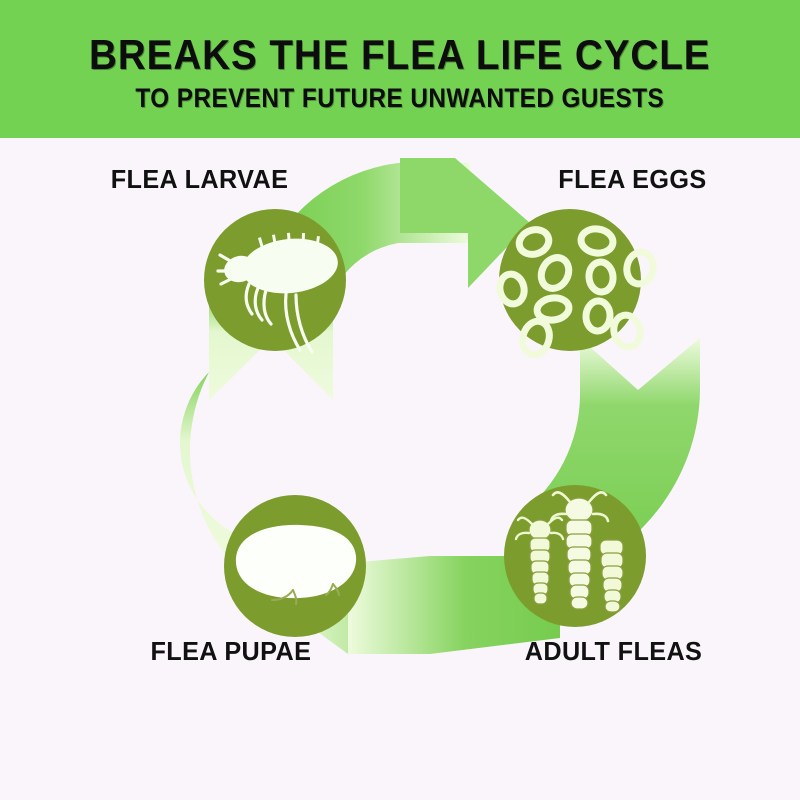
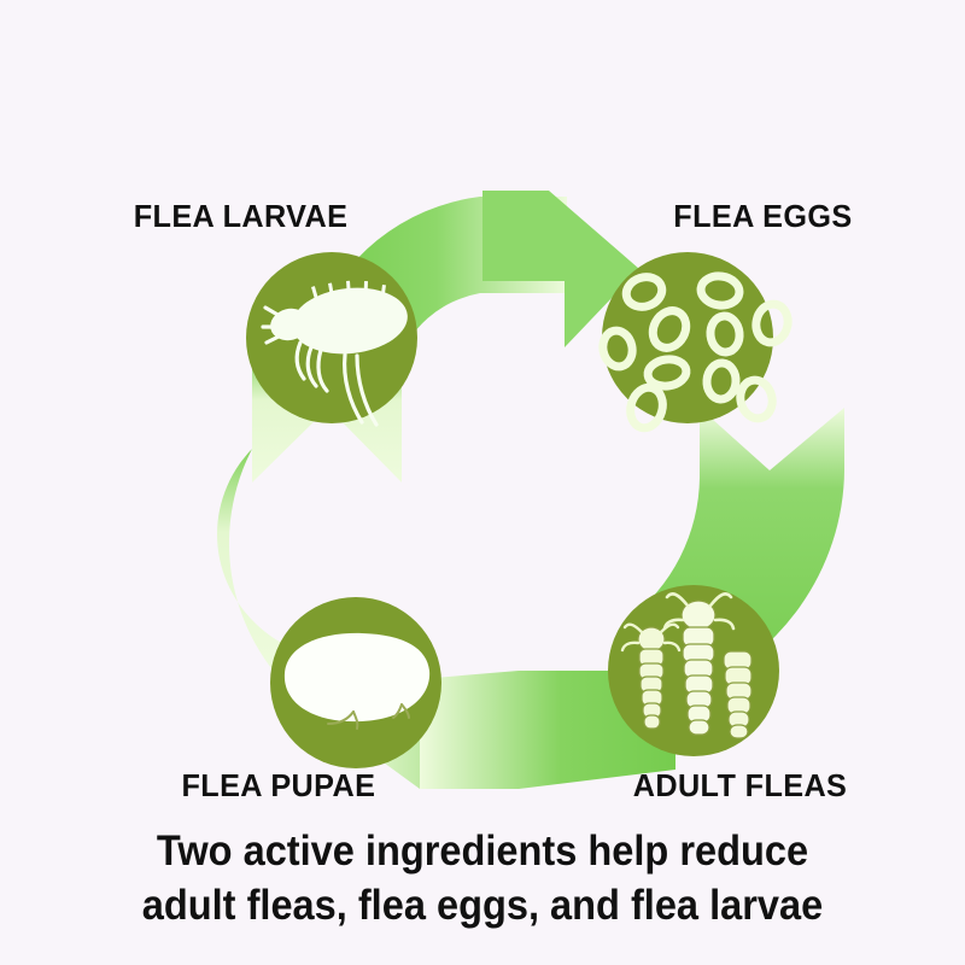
- BREAKS THE FLEA LIFE CYCLE
- TO PREVENT FUTURE UNWANTED GUESTS
  FLEA LARVAE
  FLEA EGGS
  ADULT FLEAS
  FLEA PUPAE
+ Two active ingredients help reduce
+ adult fleas, flea eggs, and flea larvae
